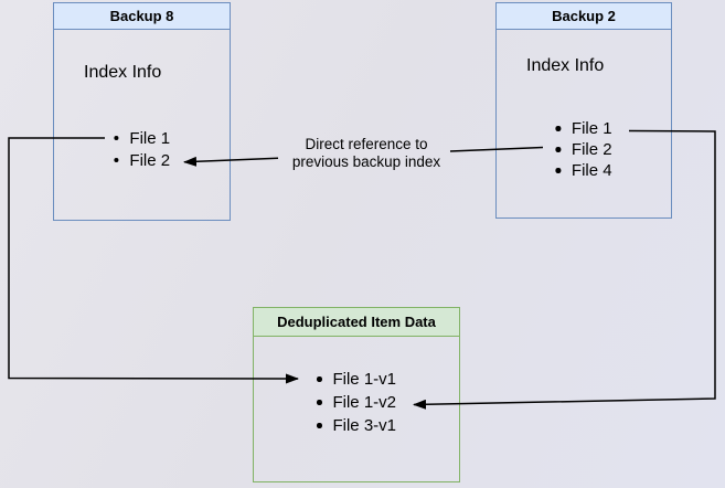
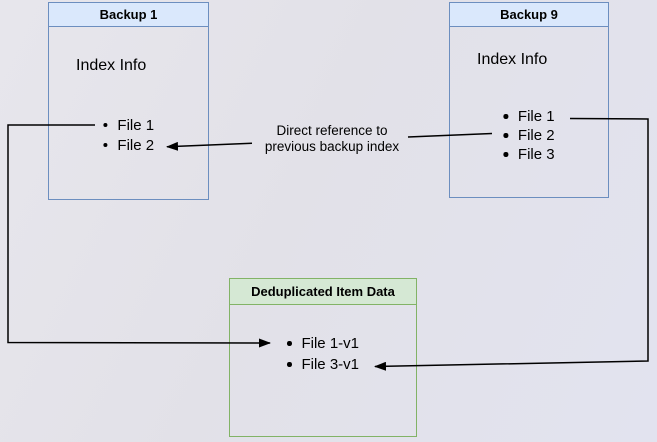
- Backup 8
+ Backup 1
  Index Info
  File 1
  File 2
- Backup 2
+ Backup 9
  Index Info
  File 1
  File 2
- File 4
+ File 3
  Deduplicated Item Data
  File 1-v1
- File 1-v2
  File 3-v1
  Direct reference to
  previous backup index
